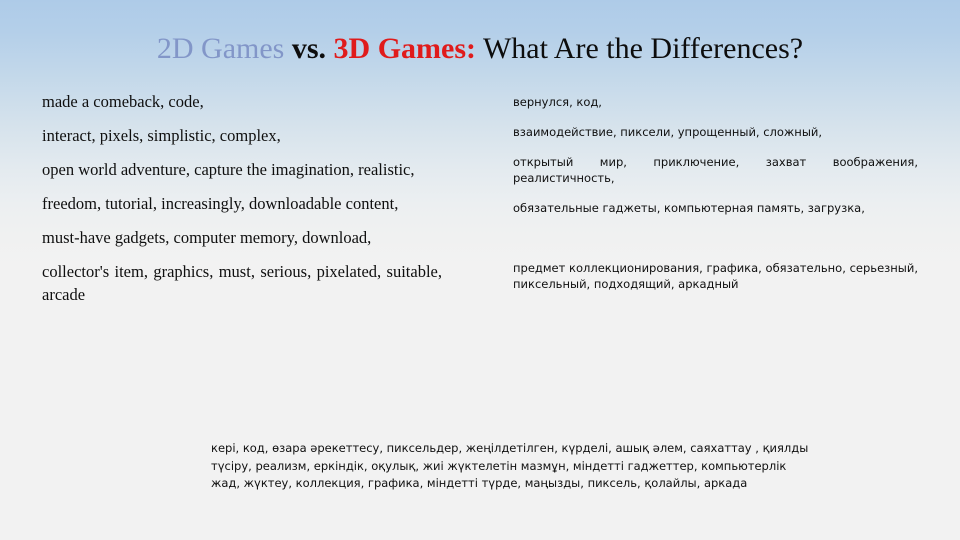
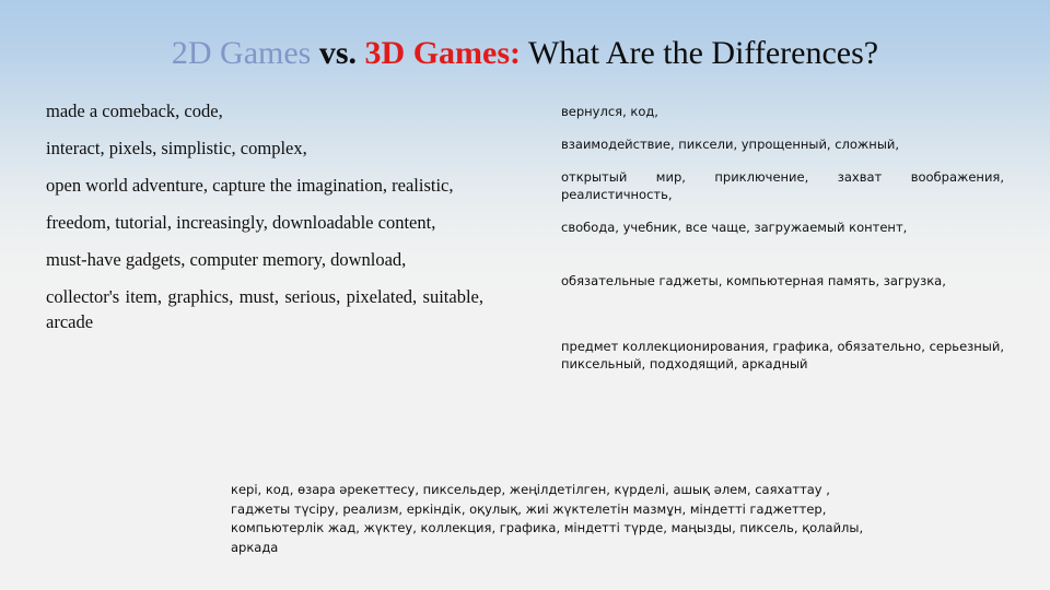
  2D Games vs. 3D Games: What Are the Differences?
  made a comeback, code,
  interact, pixels, simplistic, complex,
  open world adventure, capture the imagination, realistic,
  freedom, tutorial, increasingly, downloadable content,
  must-have gadgets, computer memory, download,
  collector's item, graphics, must, serious, pixelated, suitable, arcade
  вернулся, код,
  взаимодействие, пиксели, упрощенный, сложный,
  открытый мир, приключение, захват воображения, реалистичность,
+ свобода, учебник, все чаще, загружаемый контент,
  обязательные гаджеты, компьютерная память, загрузка,
  предмет коллекционирования, графика, обязательно, серьезный, пиксельный, подходящий, аркадный
- кері, код, өзара әрекеттесу, пиксельдер, жеңілдетілген, күрделі, ашық әлем, саяхаттау , қиялды түсіру, реализм, еркіндік, оқулық, жиі жүктелетін мазмұн, міндетті гаджеттер, компьютерлік жад, жүктеу, коллекция, графика, міндетті түрде, маңызды, пиксель, қолайлы, аркада
+ кері, код, өзара әрекеттесу, пиксельдер, жеңілдетілген, күрделі, ашық әлем, саяхаттау , гаджеты түсіру, реализм, еркіндік, оқулық, жиі жүктелетін мазмұн, міндетті гаджеттер, компьютерлік жад, жүктеу, коллекция, графика, міндетті түрде, маңызды, пиксель, қолайлы, аркада
